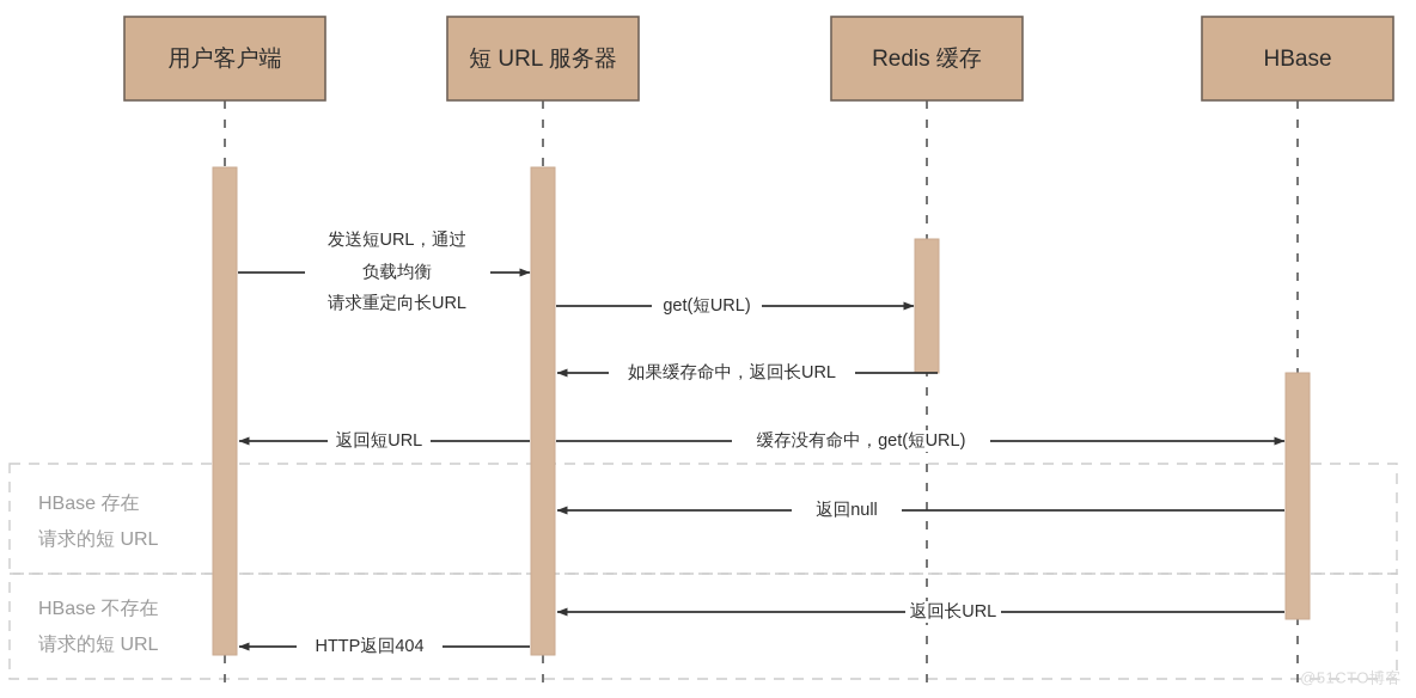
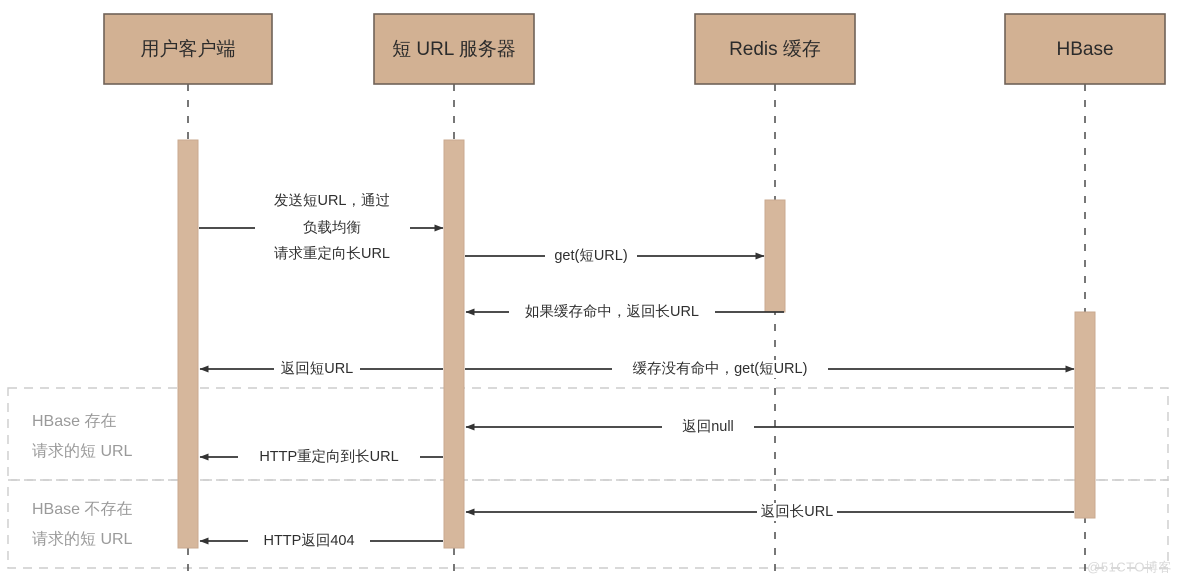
  HBase 存在
  请求的短 URL
  HBase 不存在
  请求的短 URL
  发送短URL，通过
  负载均衡
  请求重定向长URL
  get(短URL)
  如果缓存命中，返回长URL
  返回短URL
  缓存没有命中，get(短URL)
  返回null
+ HTTP重定向到长URL
  返回长URL
  HTTP返回404
  用户客户端
  短 URL 服务器
  Redis 缓存
  HBase
  @51CTO博客
